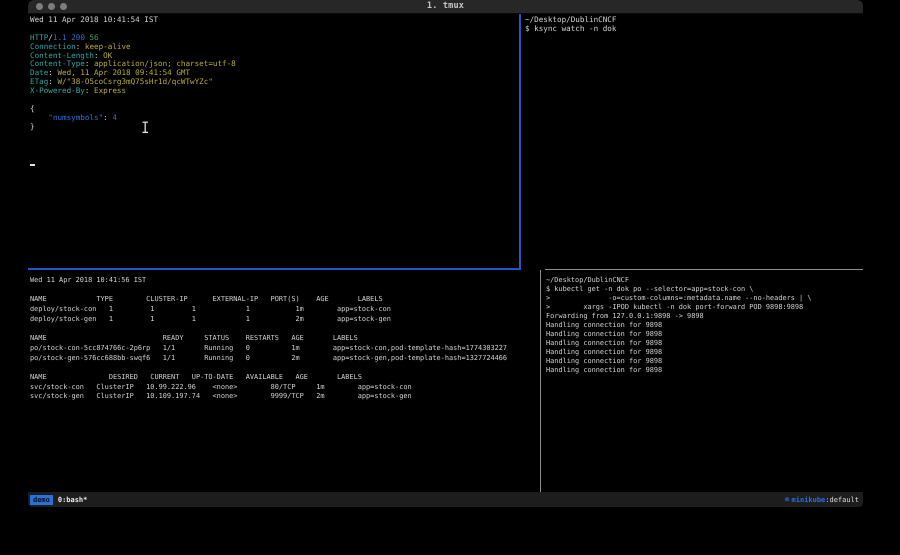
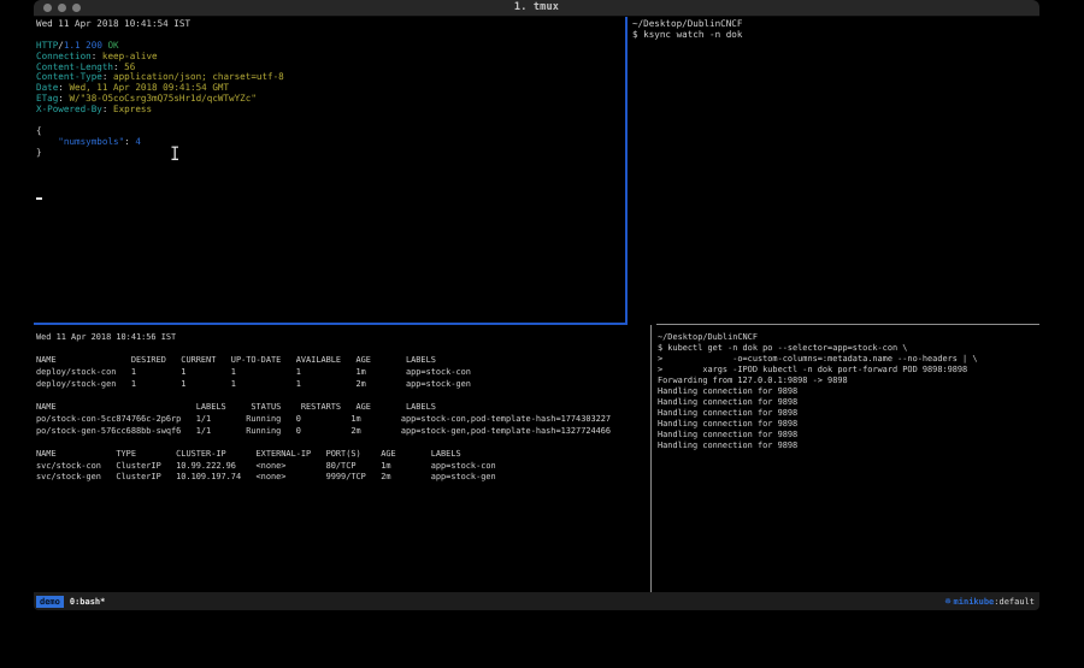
  1. tmux
  Wed 11 Apr 2018 10:41:54 IST
- HTTP/1.1 200 56
+ HTTP/1.1 200 OK
  Connection: keep-alive
- Content-Length: OK
+ Content-Length: 56
  Content-Type: application/json; charset=utf-8
  Date: Wed, 11 Apr 2018 09:41:54 GMT
  ETag: W/"38-O5coCsrg3mQ75sHr1d/qcWTwYZc"
  X-Powered-By: Express
  {
  "numsymbols": 4
  }
  ~/Desktop/DublinCNCF
  $ ksync watch -n dok
  Wed 11 Apr 2018 10:41:56 IST
- NAME TYPE CLUSTER-IP EXTERNAL-IP PORT(S) AGE LABELS
+ NAME DESIRED CURRENT UP-TO-DATE AVAILABLE AGE LABELS
  deploy/stock-con 1 1 1 1 1m app=stock-con
  deploy/stock-gen 1 1 1 1 2m app=stock-gen
- NAME READY STATUS RESTARTS AGE LABELS
+ NAME LABELS STATUS RESTARTS AGE LABELS
  po/stock-con-5cc874766c-2p6rp 1/1 Running 0 1m app=stock-con,pod-template-hash=1774303227
  po/stock-gen-576cc688bb-swqf6 1/1 Running 0 2m app=stock-gen,pod-template-hash=1327724466
- NAME DESIRED CURRENT UP-TO-DATE AVAILABLE AGE LABELS
+ NAME TYPE CLUSTER-IP EXTERNAL-IP PORT(S) AGE LABELS
  svc/stock-con ClusterIP 10.99.222.96 <none> 80/TCP 1m app=stock-con
  svc/stock-gen ClusterIP 10.109.197.74 <none> 9999/TCP 2m app=stock-gen
  ~/Desktop/DublinCNCF
  $ kubectl get -n dok po --selector=app=stock-con \
  > -o=custom-columns=:metadata.name --no-headers | \
  > xargs -IPOD kubectl -n dok port-forward POD 9898:9898
  Forwarding from 127.0.0.1:9898 -> 9898
  Handling connection for 9898
  Handling connection for 9898
  Handling connection for 9898
  Handling connection for 9898
  Handling connection for 9898
  Handling connection for 9898
  demo
  0:bash*
  ☸
  minikube
  :
  default
